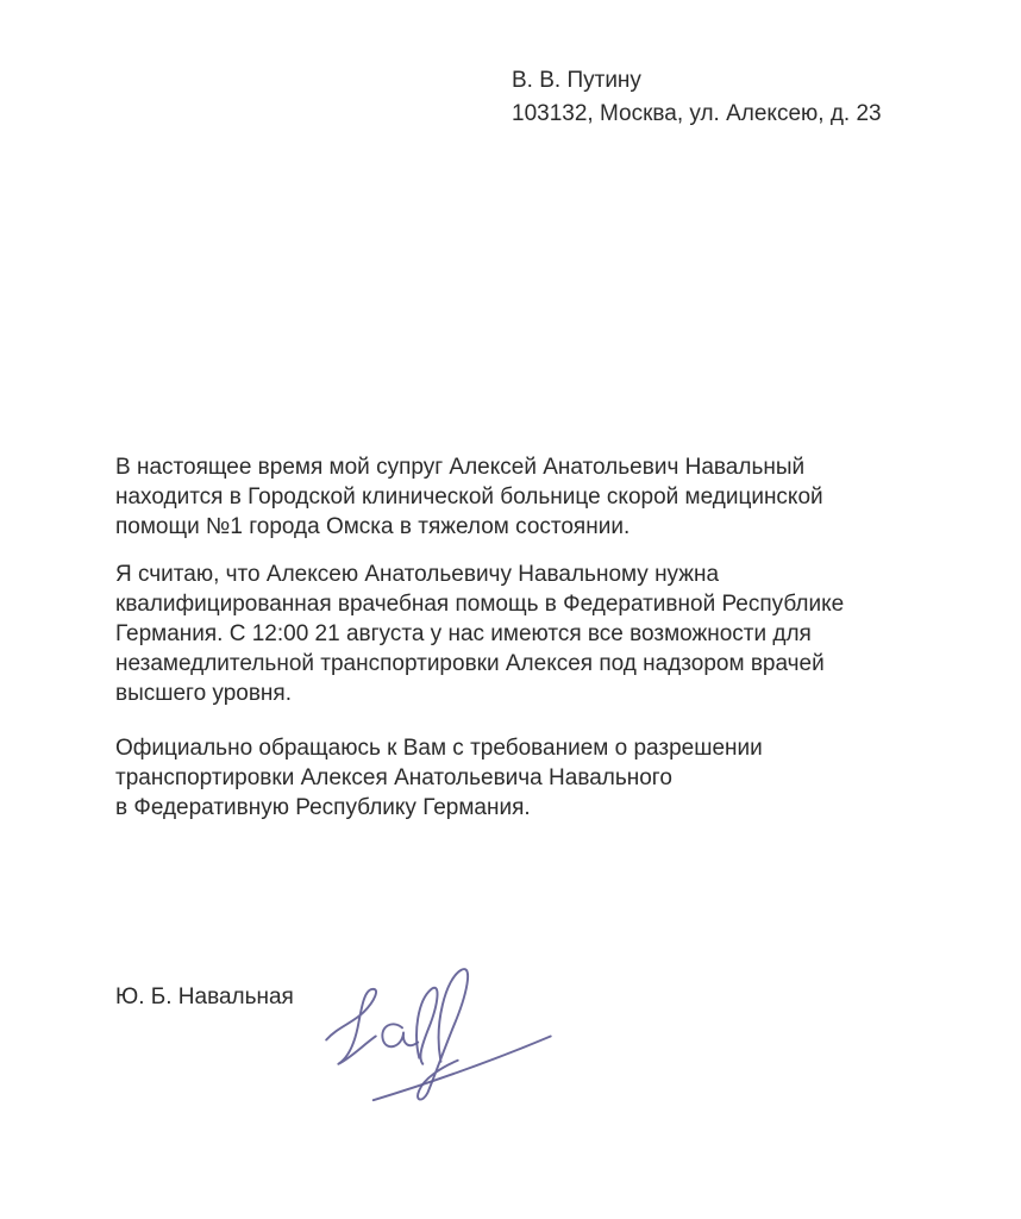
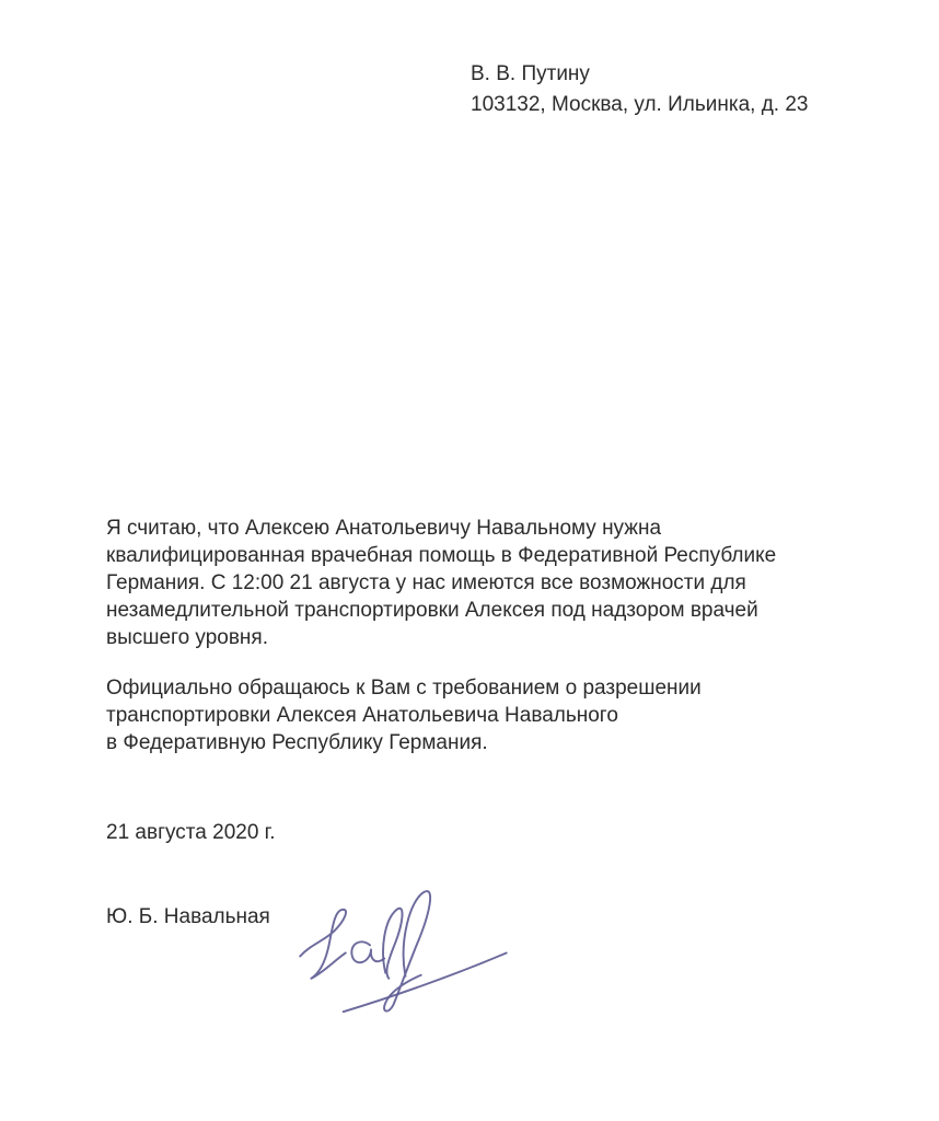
  В. В. Путину
- 103132, Москва, ул. Алексею, д. 23
+ 103132, Москва, ул. Ильинка, д. 23
- В настоящее время мой супруг Алексей Анатольевич Навальный
- находится в Городской клинической больнице скорой медицинской
- помощи №1 города Омска в тяжелом состоянии.
  Я считаю, что Алексею Анатольевичу Навальному нужна
  квалифицированная врачебная помощь в Федеративной Республике
  Германия. С 12:00 21 августа у нас имеются все возможности для
  незамедлительной транспортировки Алексея под надзором врачей
  высшего уровня.
  Официально обращаюсь к Вам с требованием о разрешении
  транспортировки Алексея Анатольевича Навального
  в Федеративную Республику Германия.
+ 21 августа 2020 г.
  Ю. Б. Навальная
